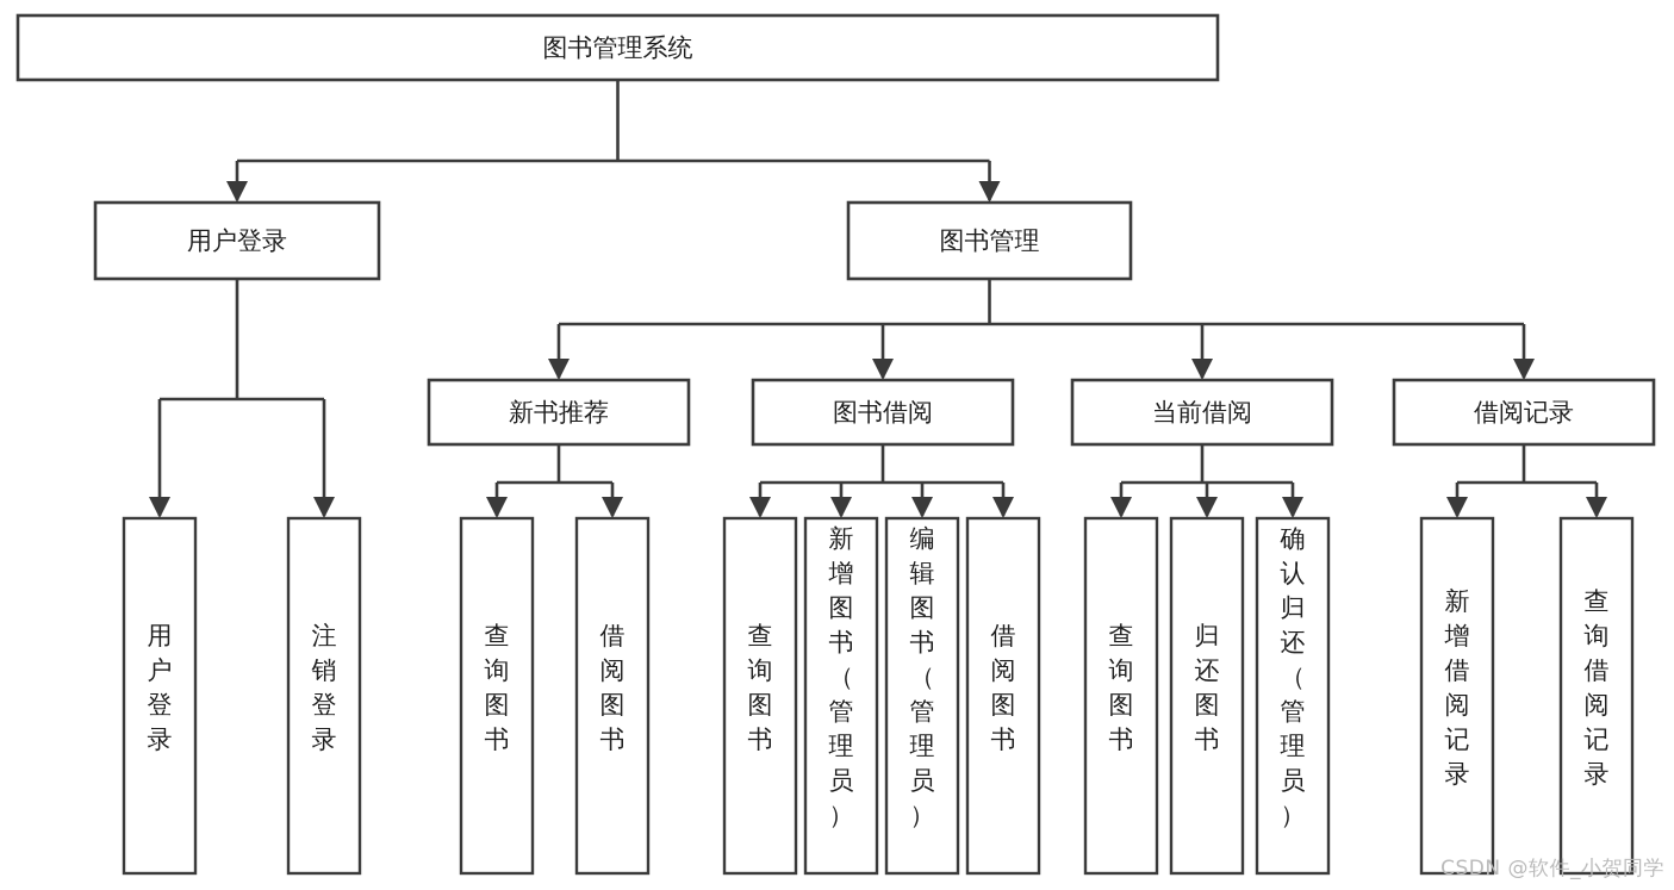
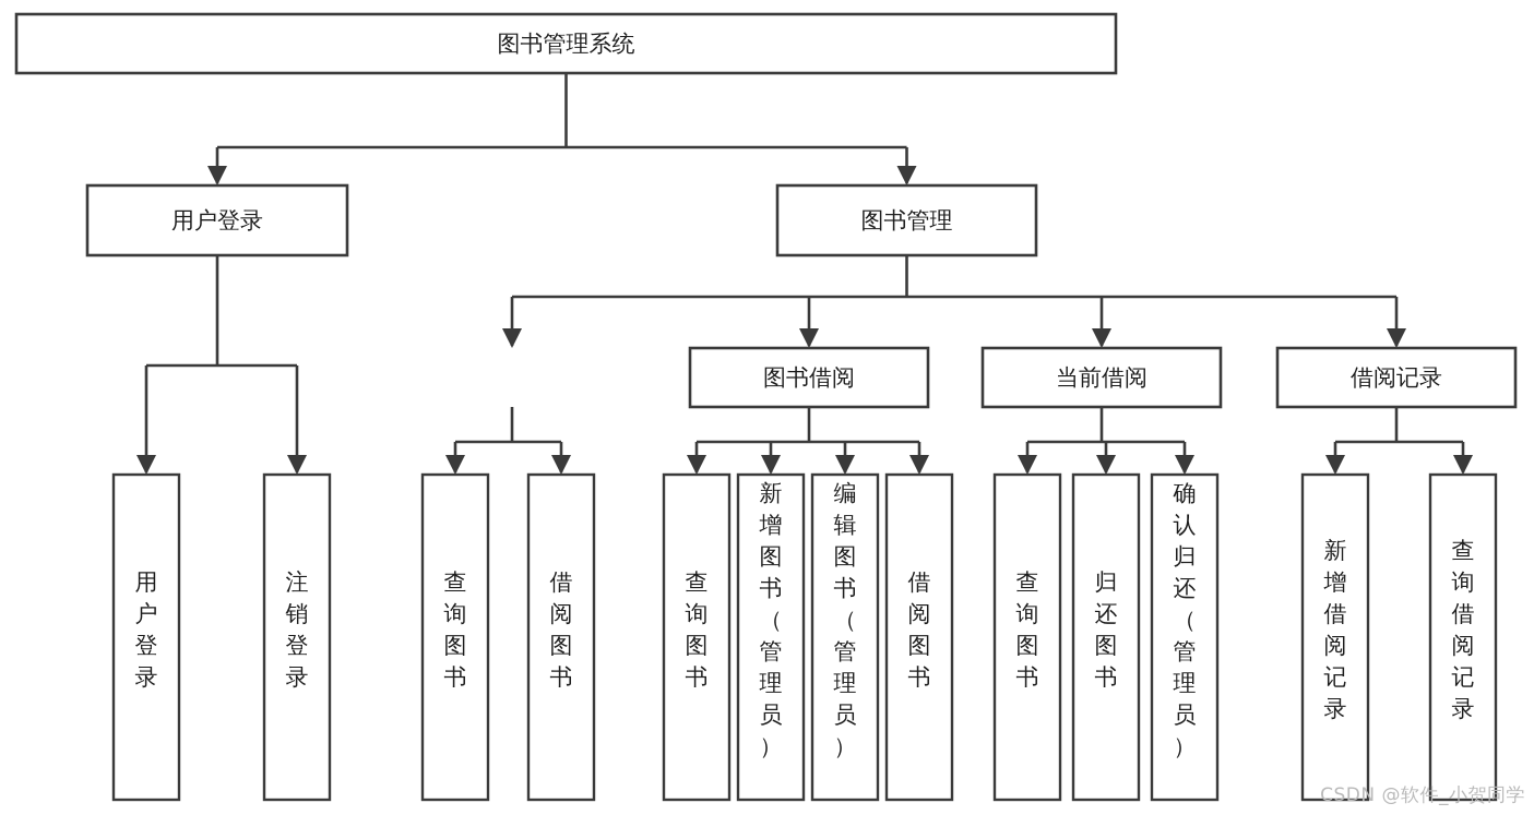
  图书管理系统
  用户登录
  用户登录
  注销登录
  图书管理
- 新书推荐
  查询图书
  借阅图书
  图书借阅
  查询图书
  新增图书（管理员）
  编辑图书（管理员）
  借阅图书
  当前借阅
  查询图书
  归还图书
  确认归还（管理员）
  借阅记录
  新增借阅记录
  查询借阅记录
  CSDN @软件_小贺同学
